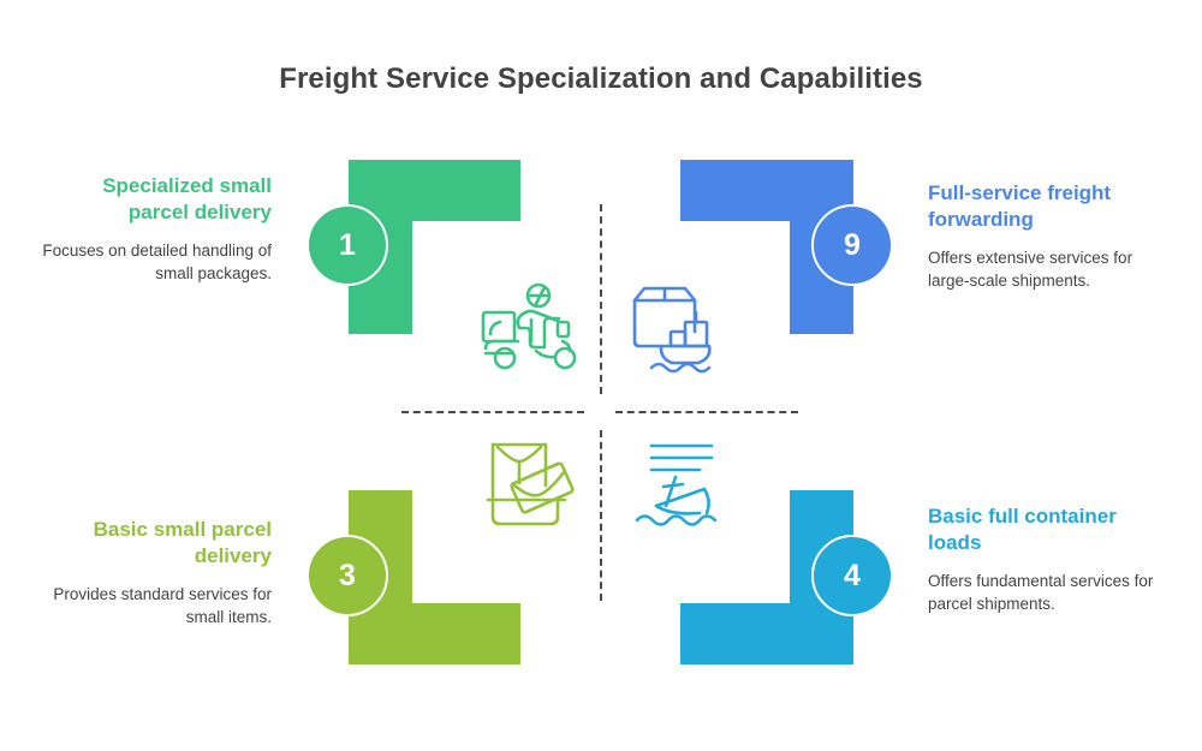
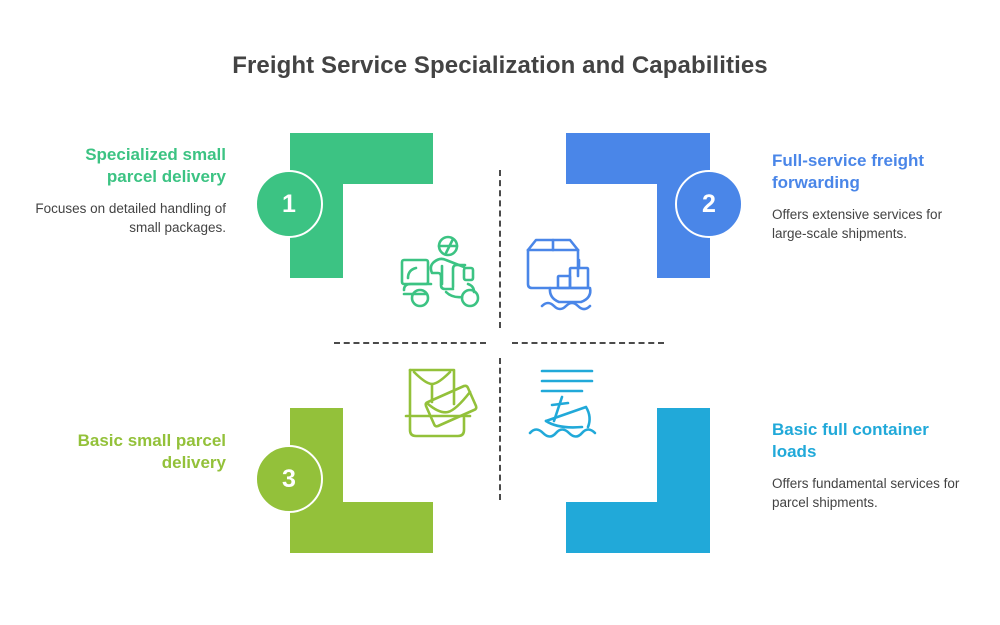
  Freight Service Specialization and Capabilities
  1
  Specialized small parcel delivery
  Focuses on detailed handling of small packages.
- 9
+ 2
  Full-service freight forwarding
  Offers extensive services for large-scale shipments.
  3
  Basic small parcel delivery
- Provides standard services for small items.
- 4
  Basic full container loads
  Offers fundamental services for parcel shipments.
